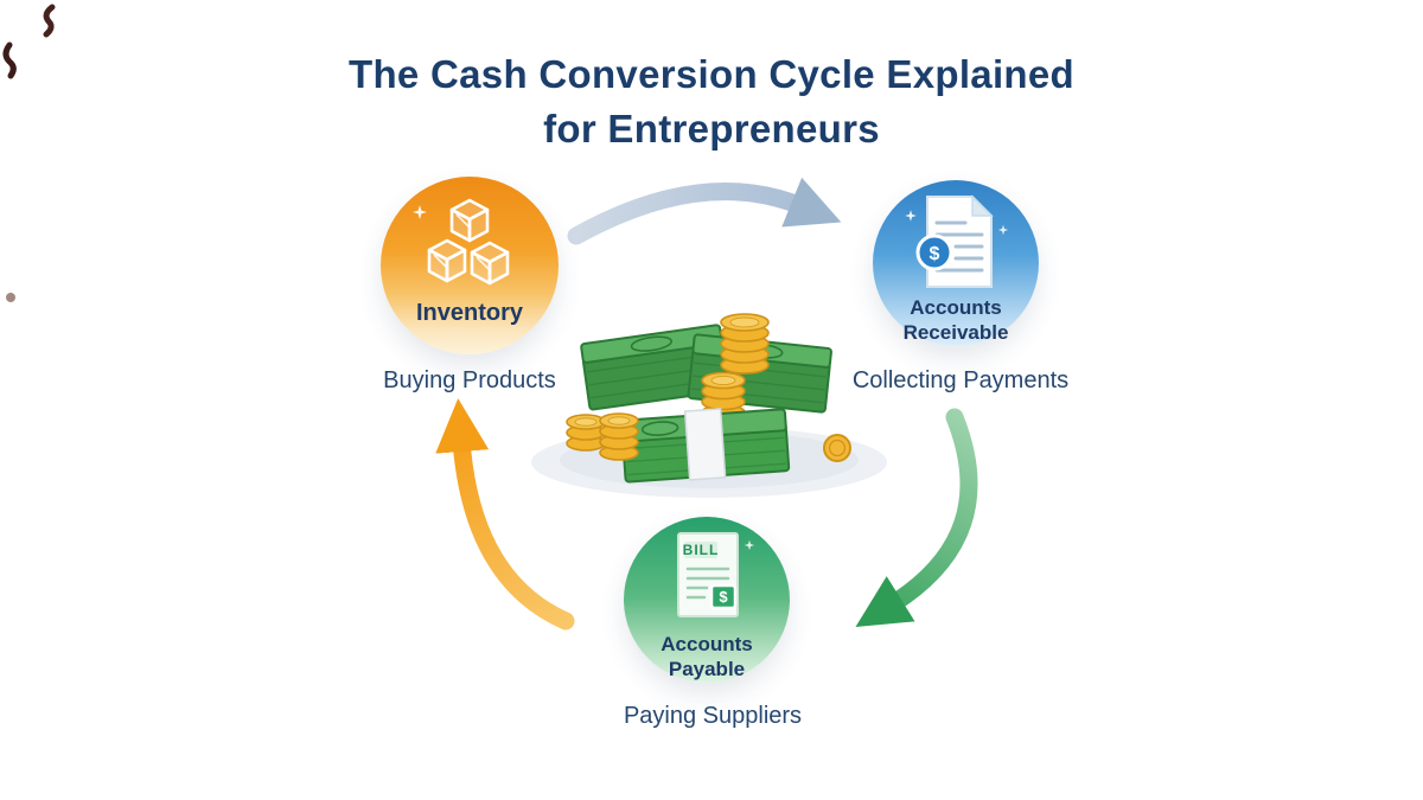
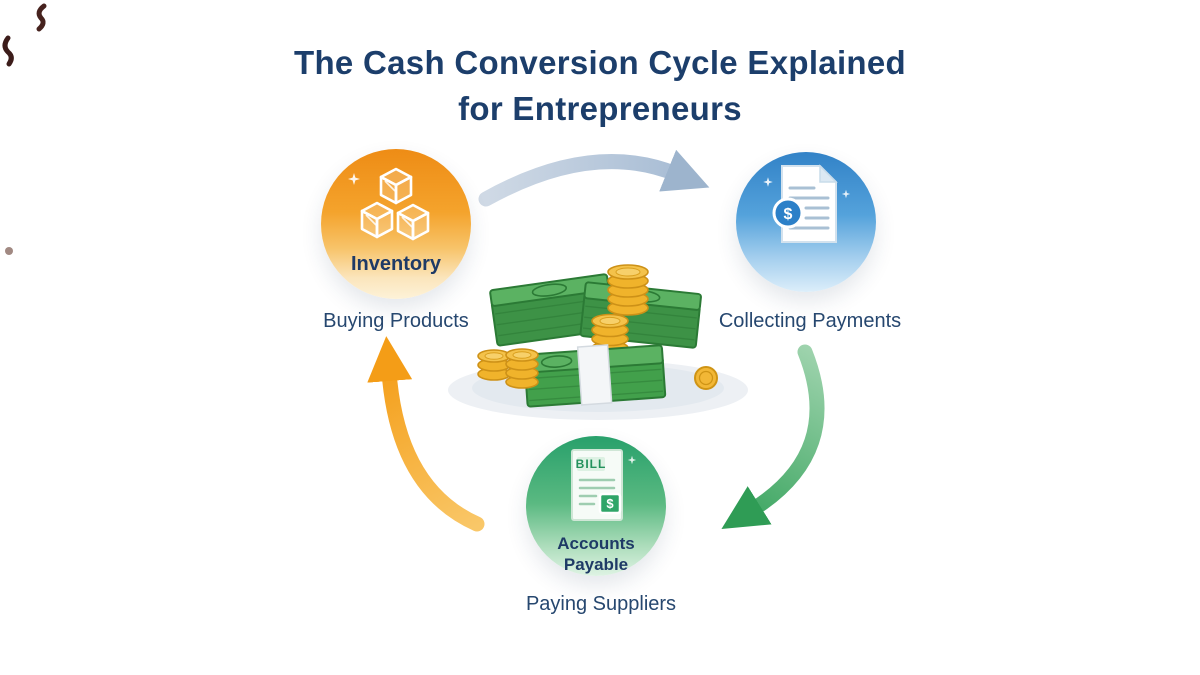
  The Cash Conversion Cycle Explained
  for Entrepreneurs
  Inventory
  Buying Products
  $
- Accounts Receivable
  Collecting Payments
  BILL
  $
  Accounts Payable
  Paying Suppliers
